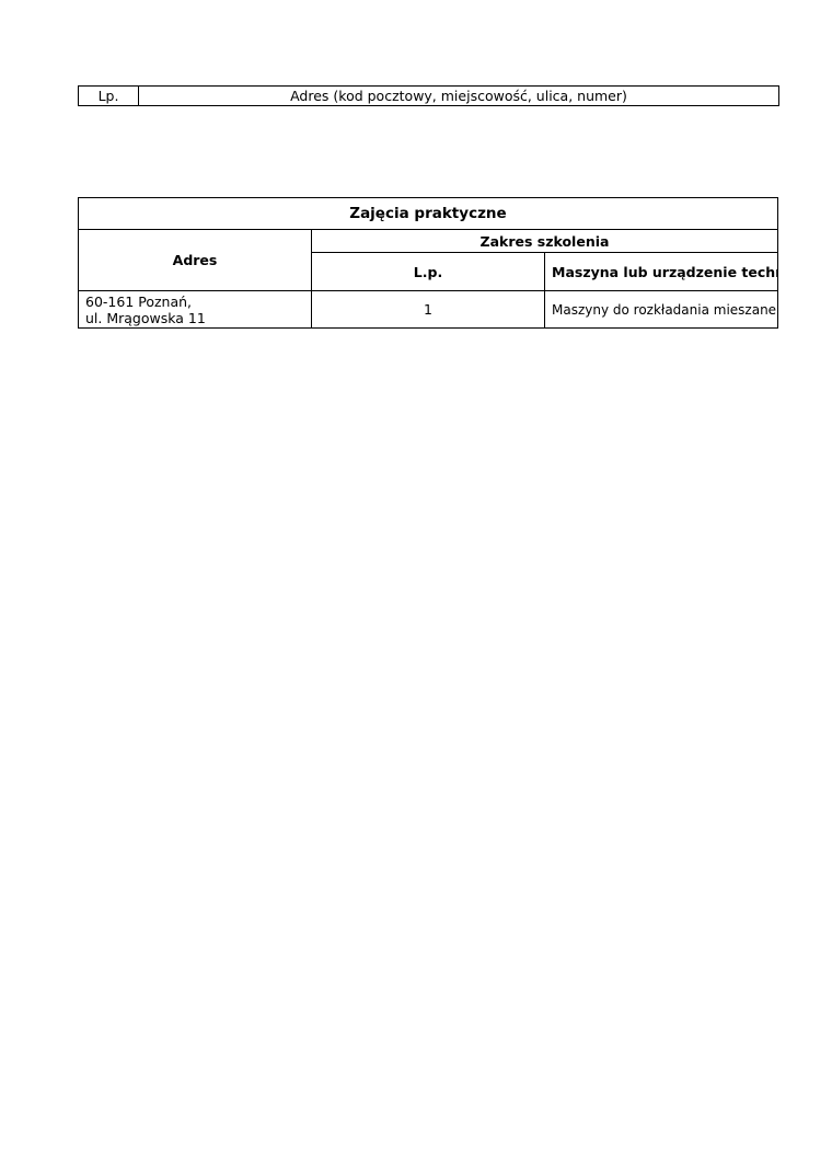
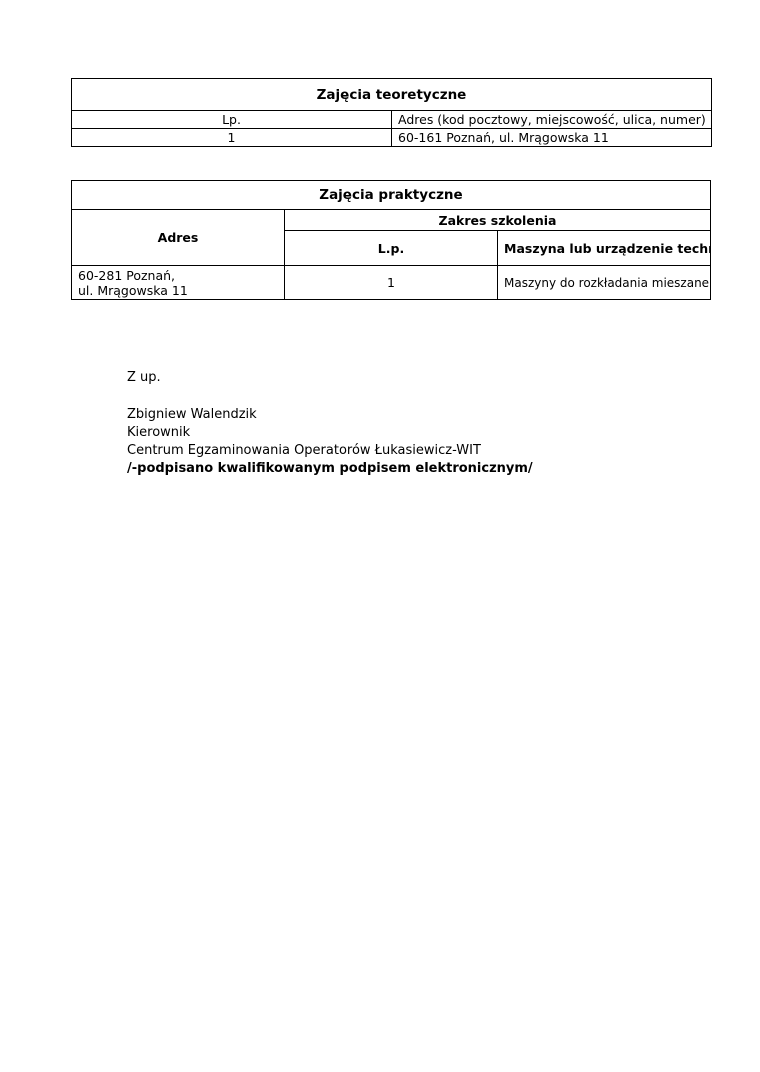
+ Zajęcia teoretyczne
  Lp.	Adres (kod pocztowy, miejscowość, ulica, numer)
+ 1	60-161 Poznań, ul. Mrągowska 11
  Zajęcia praktyczne
  Adres	Zakres szkolenia
  L.p.	Maszyna lub urządzenie tech
- 60-161 Poznań, ul. Mrągowska 11	1	Maszyny do rozkładania mieszane
+ 60-281 Poznań, ul. Mrągowska 11	1	Maszyny do rozkładania mieszane
+ Z up.
+ Zbigniew Walendzik
+ Kierownik
+ Centrum Egzaminowania Operatorów Łukasiewicz-WIT
+ /-podpisano kwalifikowanym podpisem elektronicznym/
